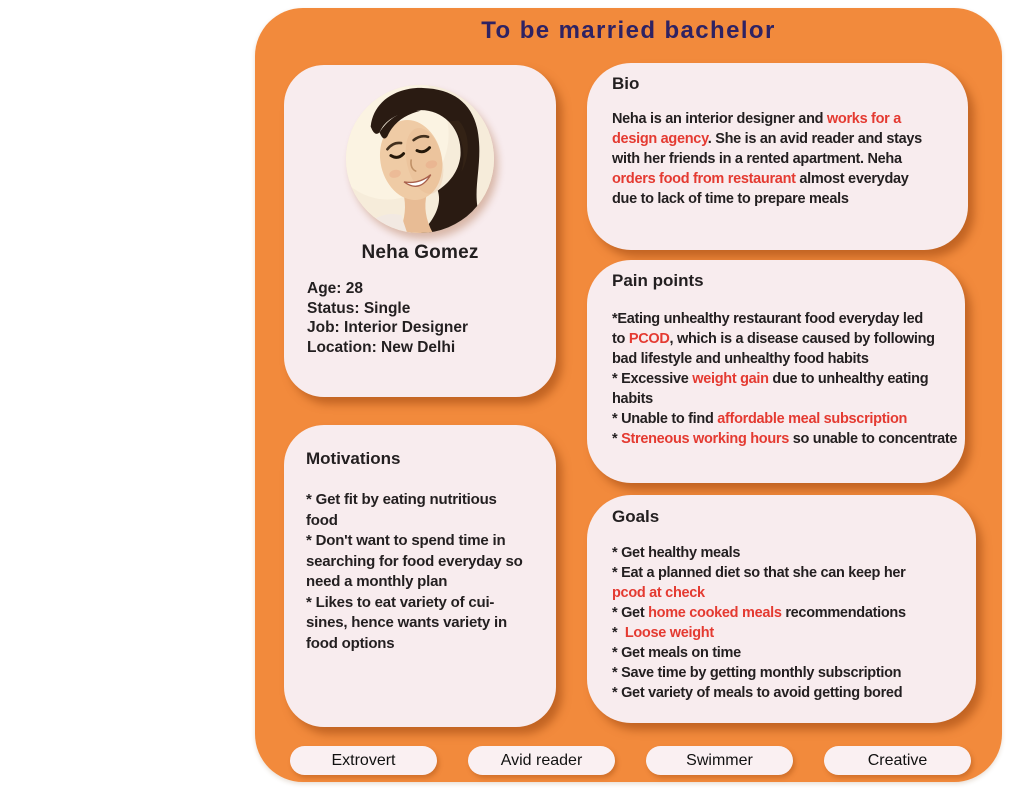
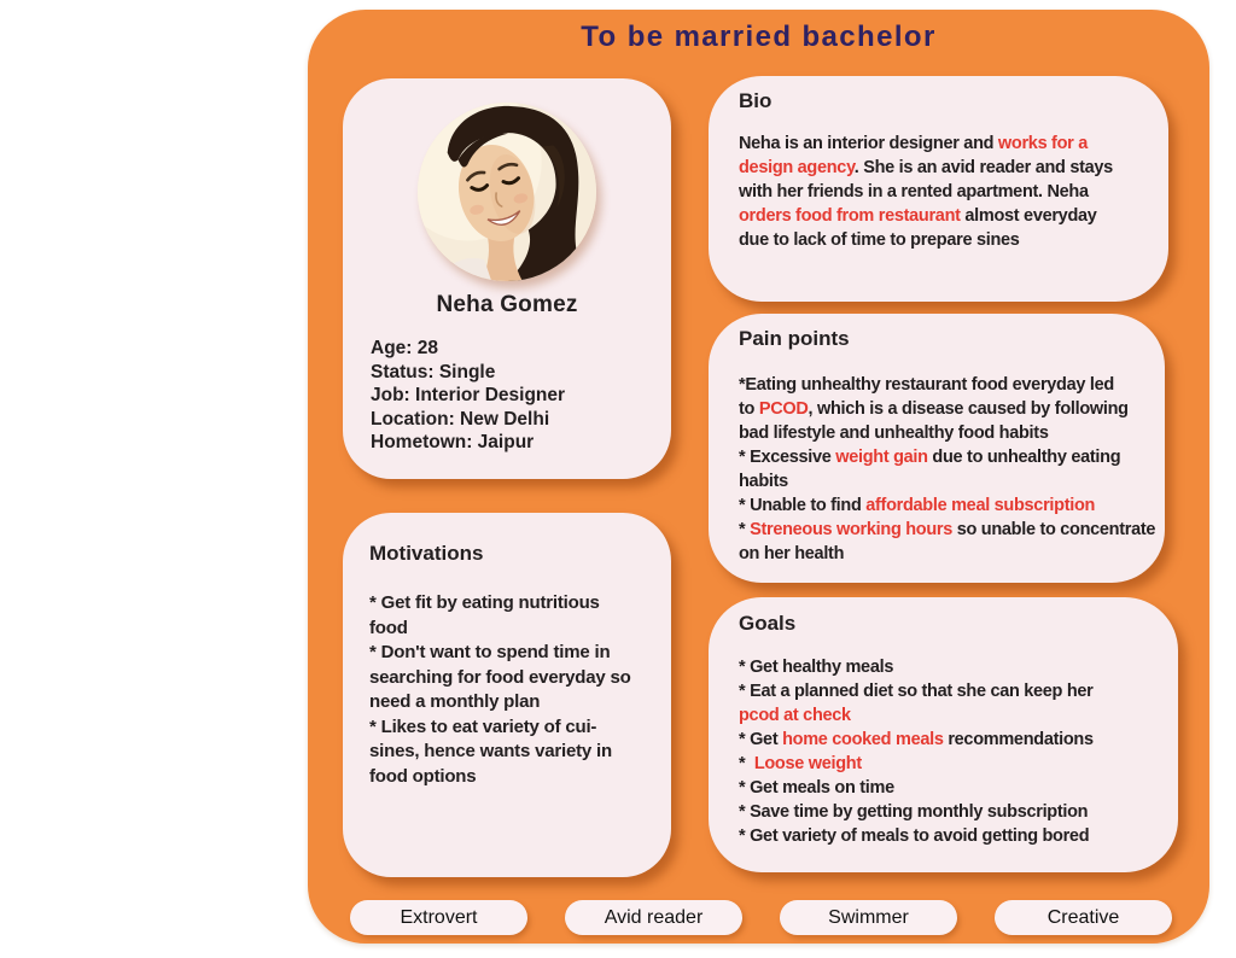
  To be married bachelor
  Neha Gomez
  Age: 28
  Status: Single
  Job: Interior Designer
  Location: New Delhi
+ Hometown: Jaipur
  Bio
  Neha is an interior designer and works for a
  design agency. She is an avid reader and stays
  with her friends in a rented apartment. Neha
  orders food from restaurant almost everyday
- due to lack of time to prepare meals
+ due to lack of time to prepare sines
  Pain points
  *Eating unhealthy restaurant food everyday led
  to PCOD, which is a disease caused by following
  bad lifestyle and unhealthy food habits
  * Excessive weight gain due to unhealthy eating
  habits
  * Unable to find affordable meal subscription
  * Streneous working hours so unable to concentrate
+ on her health
  Goals
  * Get healthy meals
  * Eat a planned diet so that she can keep her
  pcod at check
  * Get home cooked meals recommendations
  * Loose weight
  * Get meals on time
  * Save time by getting monthly subscription
  * Get variety of meals to avoid getting bored
  Motivations
  * Get fit by eating nutritious
  food
  * Don't want to spend time in
  searching for food everyday so
  need a monthly plan
  * Likes to eat variety of cui-
  sines, hence wants variety in
  food options
  Extrovert
  Avid reader
  Swimmer
  Creative
